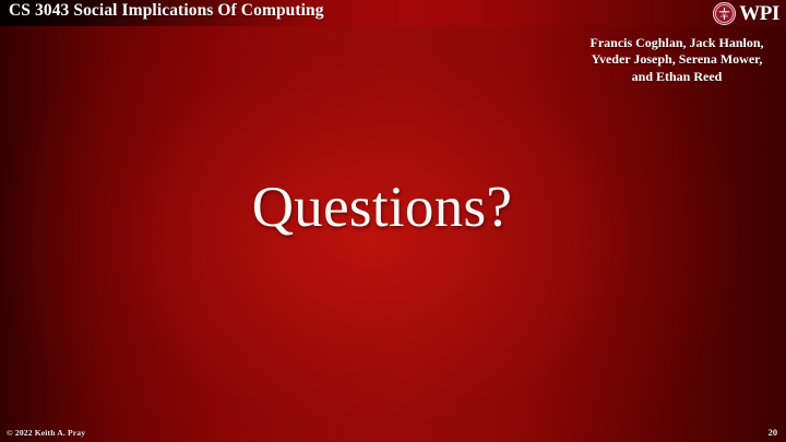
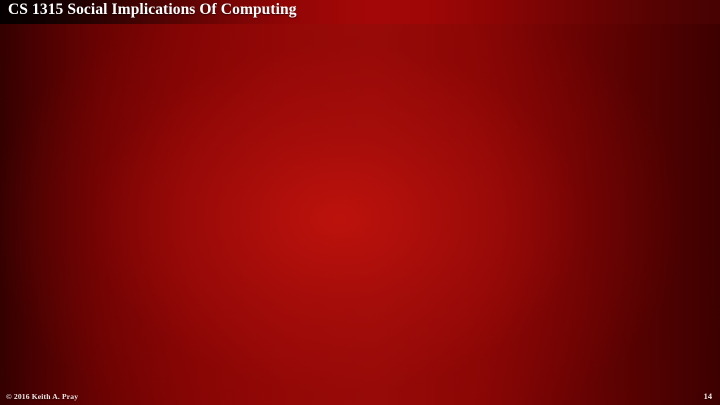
- CS 3043 Social Implications Of Computing
+ CS 1315 Social Implications Of Computing
- WPI
- Francis Coghlan, Jack Hanlon, Yveder Joseph, Serena Mower, and Ethan Reed
- Questions?
- © 2022 Keith A. Pray
+ © 2016 Keith A. Pray
- 20
+ 14
